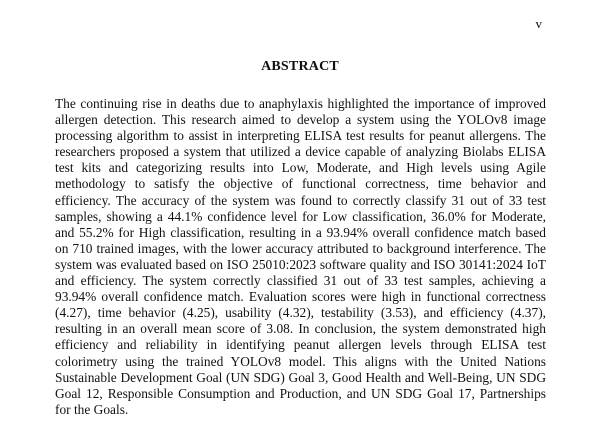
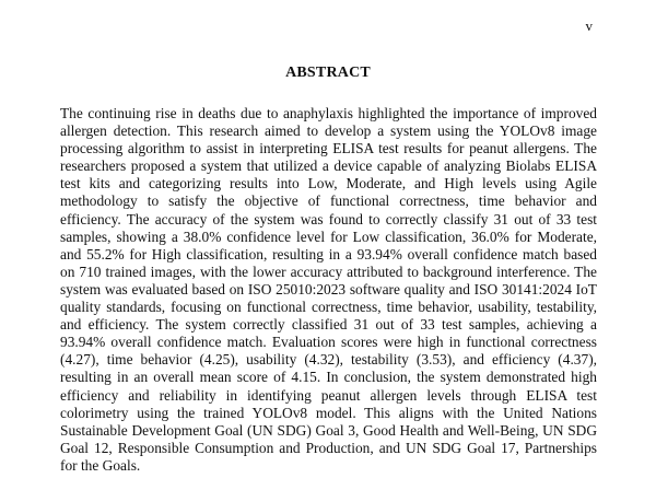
  v
  ABSTRACT
  The continuing rise in deaths due to anaphylaxis highlighted the importance of improved
  allergen detection. This research aimed to develop a system using the YOLOv8 image
  processing algorithm to assist in interpreting ELISA test results for peanut allergens. The
  researchers proposed a system that utilized a device capable of analyzing Biolabs ELISA
  test kits and categorizing results into Low, Moderate, and High levels using Agile
  methodology to satisfy the objective of functional correctness, time behavior and
  efficiency. The accuracy of the system was found to correctly classify 31 out of 33 test
- samples, showing a 44.1% confidence level for Low classification, 36.0% for Moderate,
+ samples, showing a 38.0% confidence level for Low classification, 36.0% for Moderate,
  and 55.2% for High classification, resulting in a 93.94% overall confidence match based
  on 710 trained images, with the lower accuracy attributed to background interference. The
  system was evaluated based on ISO 25010:2023 software quality and ISO 30141:2024 IoT
+ quality standards, focusing on functional correctness, time behavior, usability, testability,
  and efficiency. The system correctly classified 31 out of 33 test samples, achieving a
  93.94% overall confidence match. Evaluation scores were high in functional correctness
  (4.27), time behavior (4.25), usability (4.32), testability (3.53), and efficiency (4.37),
- resulting in an overall mean score of 3.08. In conclusion, the system demonstrated high
+ resulting in an overall mean score of 4.15. In conclusion, the system demonstrated high
  efficiency and reliability in identifying peanut allergen levels through ELISA test
  colorimetry using the trained YOLOv8 model. This aligns with the United Nations
  Sustainable Development Goal (UN SDG) Goal 3, Good Health and Well-Being, UN SDG
  Goal 12, Responsible Consumption and Production, and UN SDG Goal 17, Partnerships
  for the Goals.
